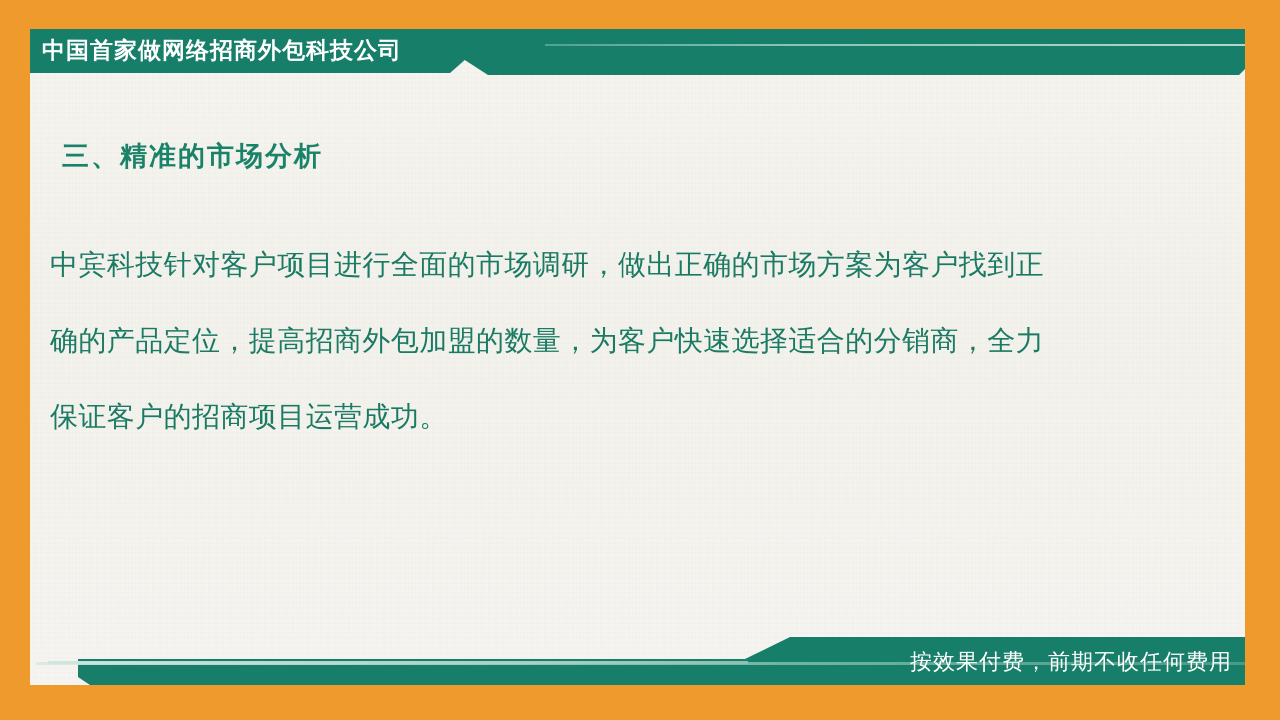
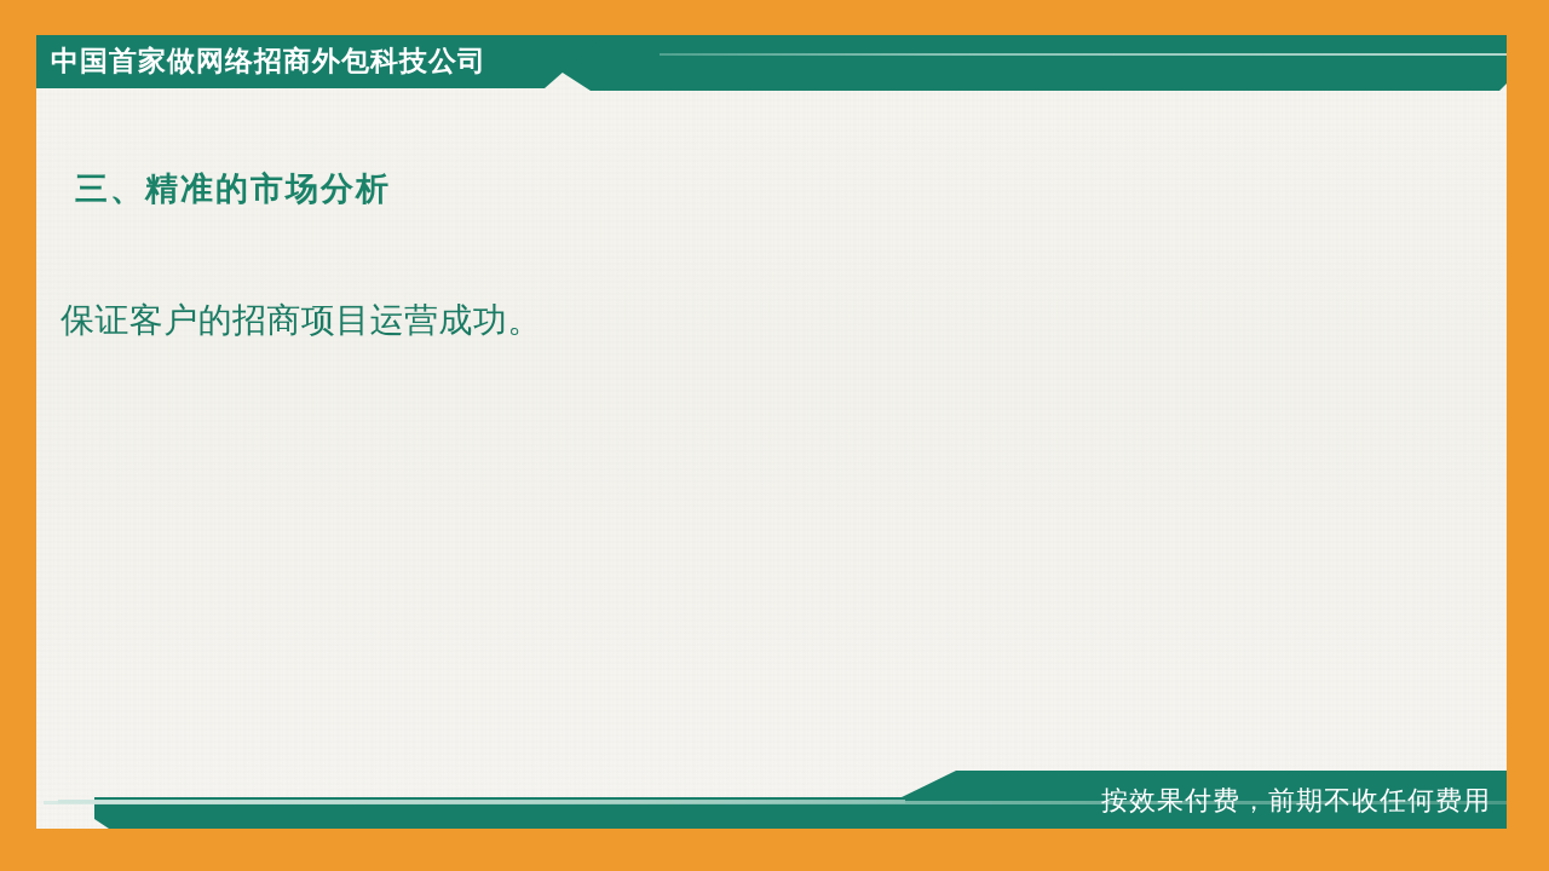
  中国首家做网络招商外包科技公司
  三、精准的市场分析
- 中宾科技针对客户项目进行全面的市场调研，做出正确的市场方案为客户找到正
- 确的产品定位，提高招商外包加盟的数量，为客户快速选择适合的分销商，全力
  保证客户的招商项目运营成功。
  按效果付费，前期不收任何费用
